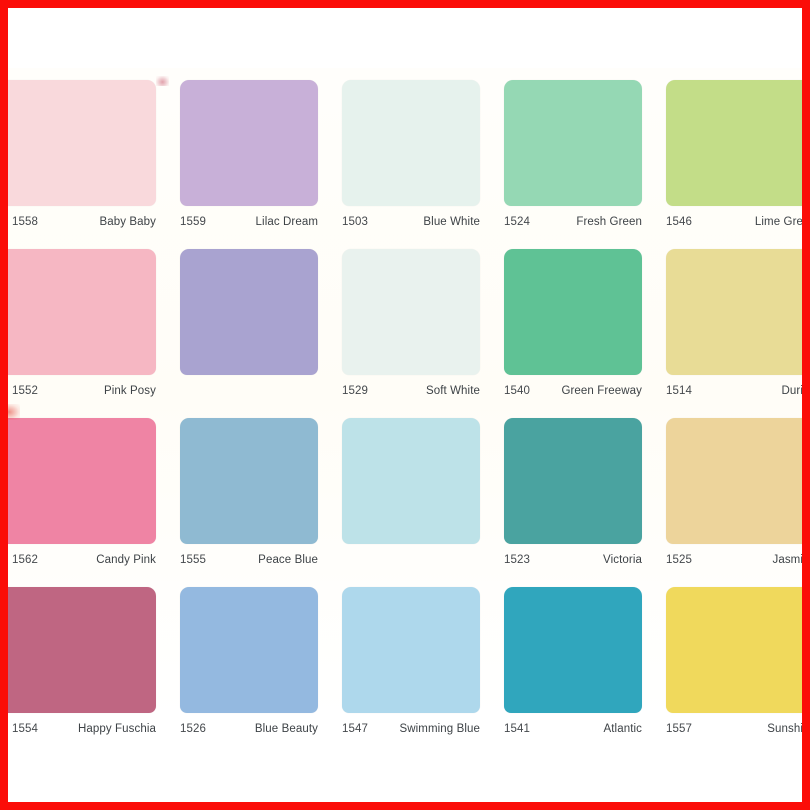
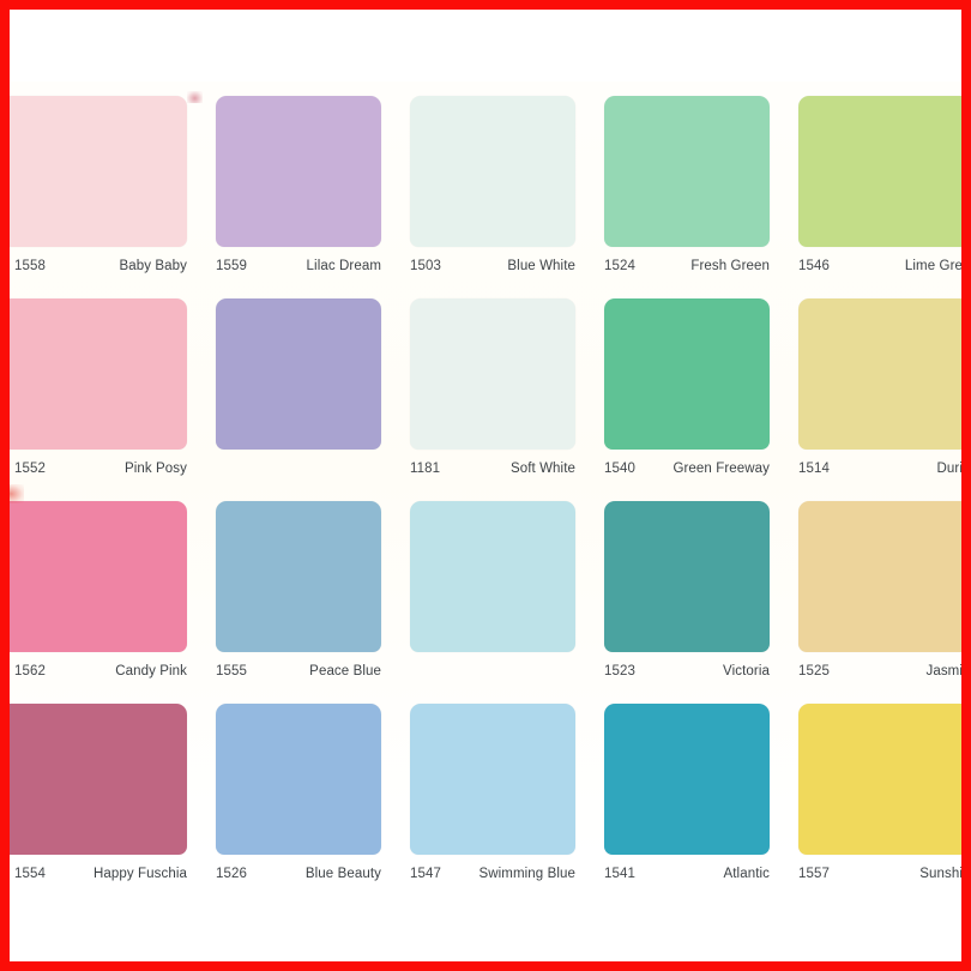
  1558
  Baby Baby
  1559
  Lilac Dream
  1503
  Blue White
  1524
  Fresh Green
  1546
  Lime Gre
  1552
  Pink Posy
- 1529
+ 1181
  Soft White
  1540
  Green Freeway
  1514
  1562
  Candy Pink
  1555
  Peace Blue
  1523
  Victoria
  1525
  Jasmi
  1554
  Happy Fuschia
  1526
  Blue Beauty
  1547
  Swimming Blue
  1541
  Atlantic
  1557
  Sunshi
